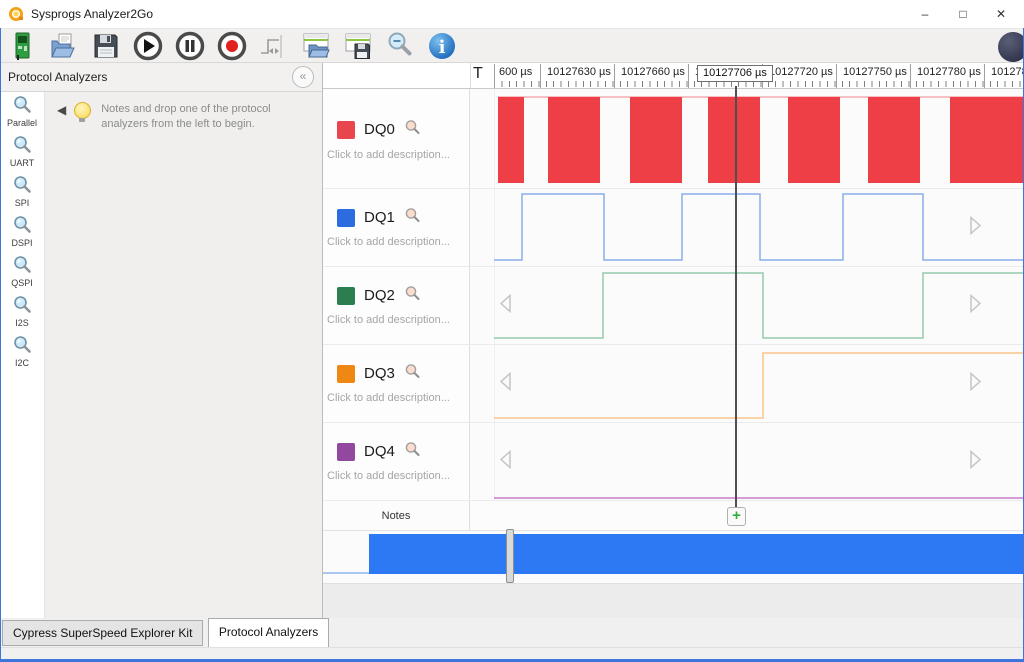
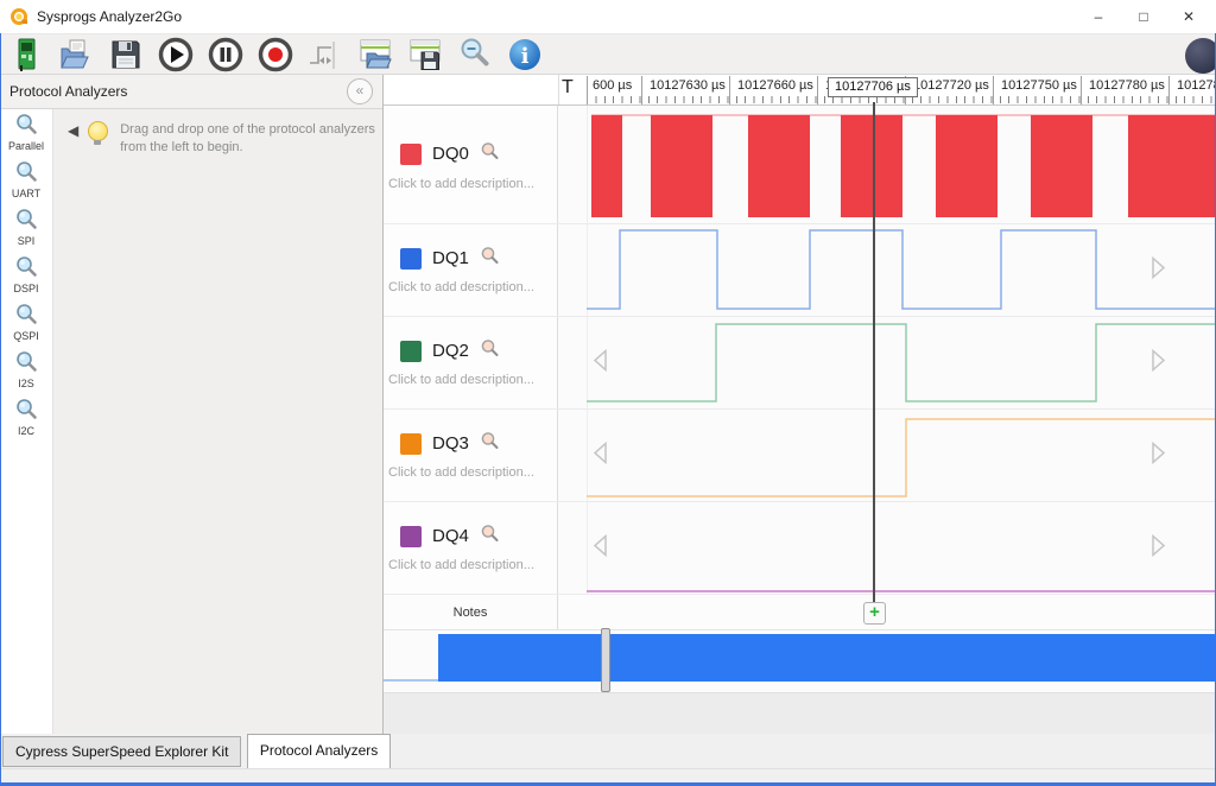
  Sysprogs Analyzer2Go
  –
  □
  ✕
  i
  Protocol Analyzers
  «
  Parallel
  UART
  SPI
  DSPI
  QSPI
  I2S
  I2C
  ◀
- Notes and drop one of the protocol analyzers from the left to begin.
+ Drag and drop one of the protocol analyzers from the left to begin.
  T
  10127706 µs
  600 µs
  10127630 µs
  10127660 µs
  0127720 µs
  10127750 µs
  10127780 µs
  10127
  DQ0
  Click to add description...
  DQ1
  Click to add description...
  DQ2
  Click to add description...
  DQ3
  Click to add description...
  DQ4
  Click to add description...
  Notes
  +
  Cypress SuperSpeed Explorer Kit Protocol Analyzers
